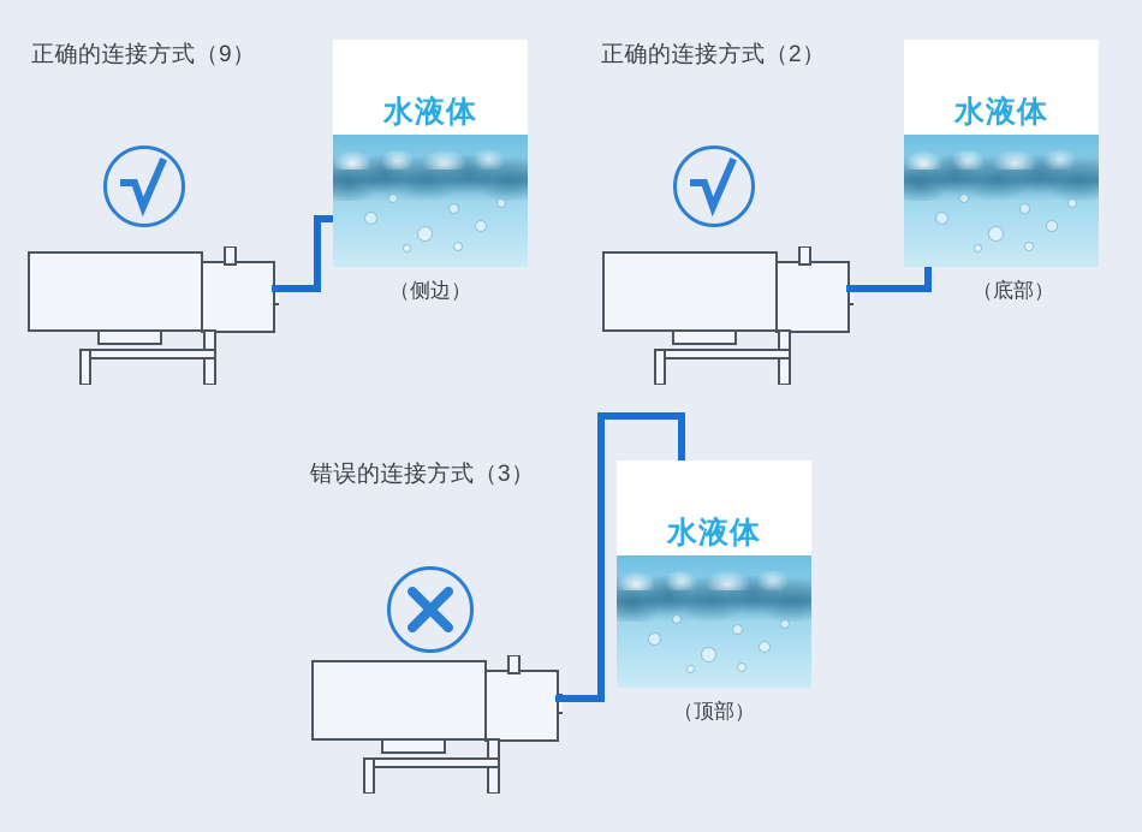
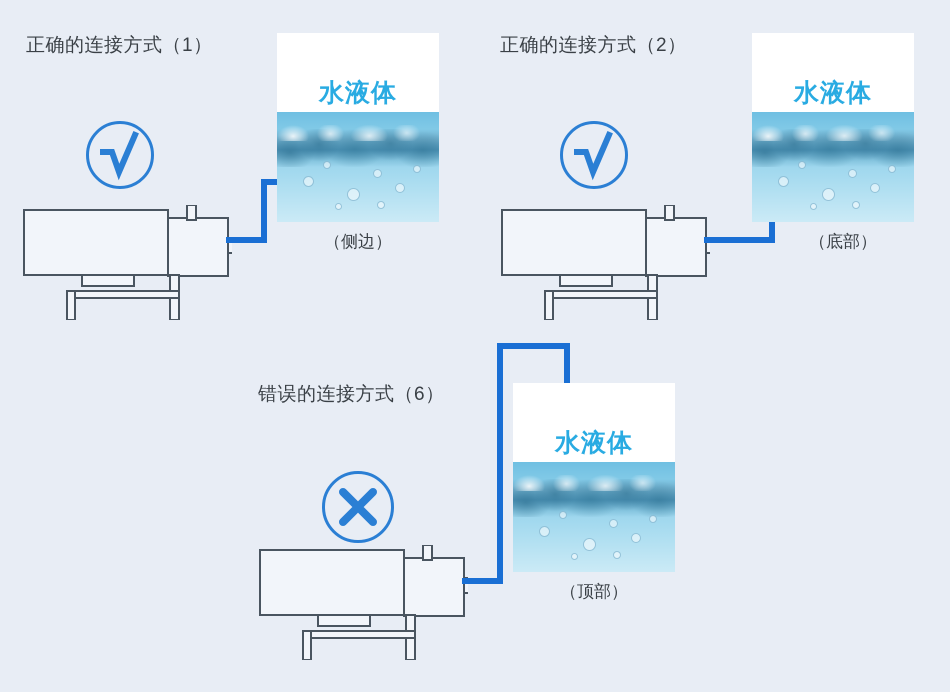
- 正确的连接方式（9）
+ 正确的连接方式（1）
  水液体
  （侧边）
  正确的连接方式（2）
  水液体
  （底部）
- 错误的连接方式（3）
+ 错误的连接方式（6）
  水液体
  （顶部）
